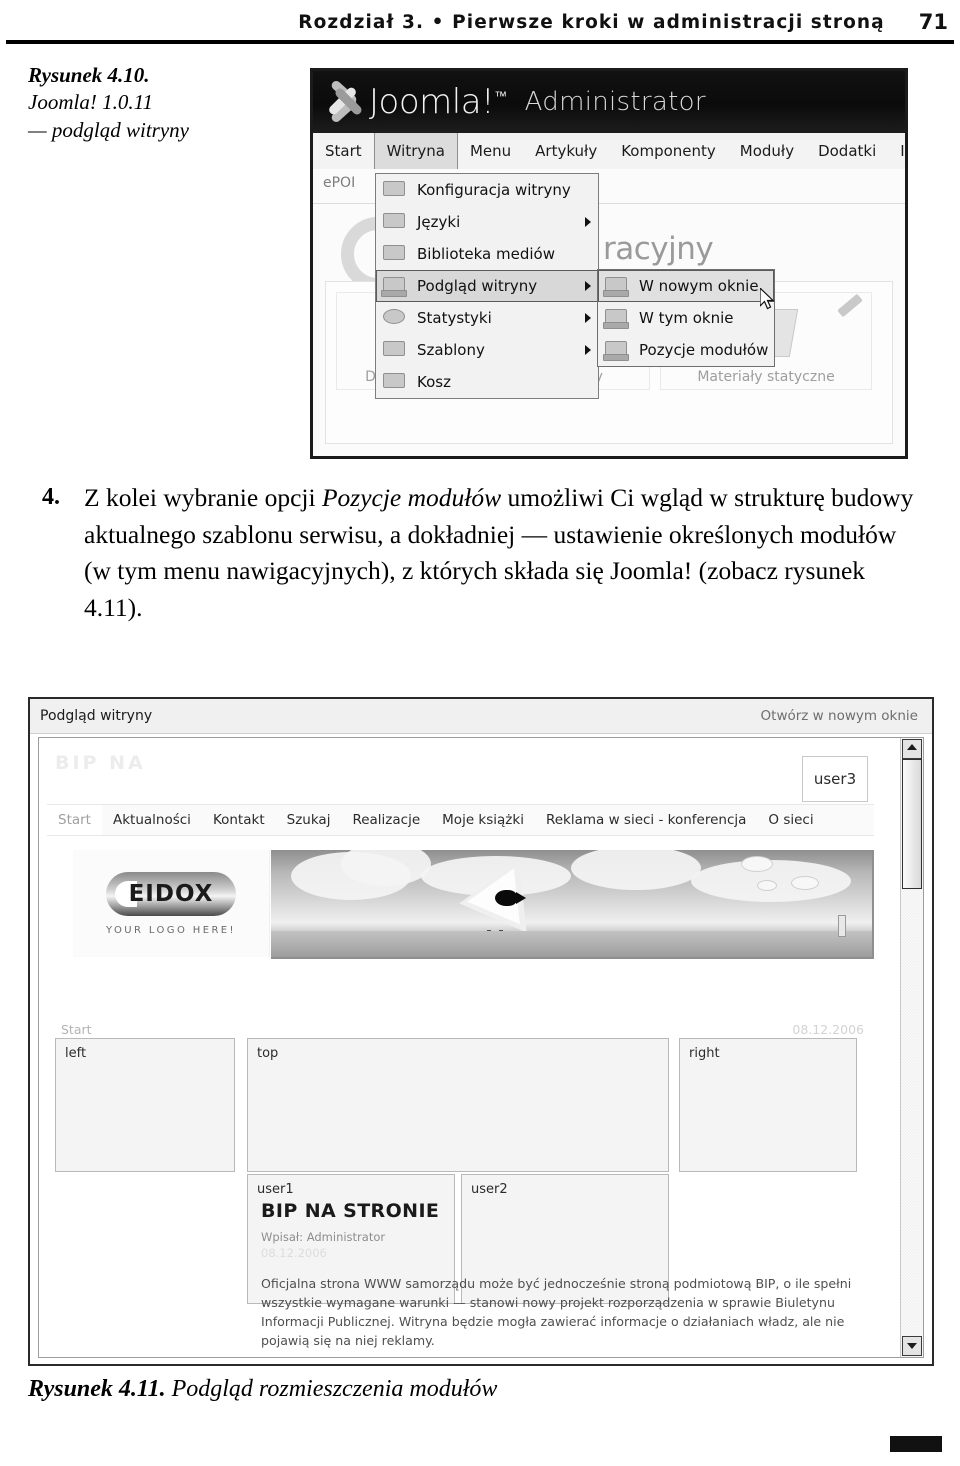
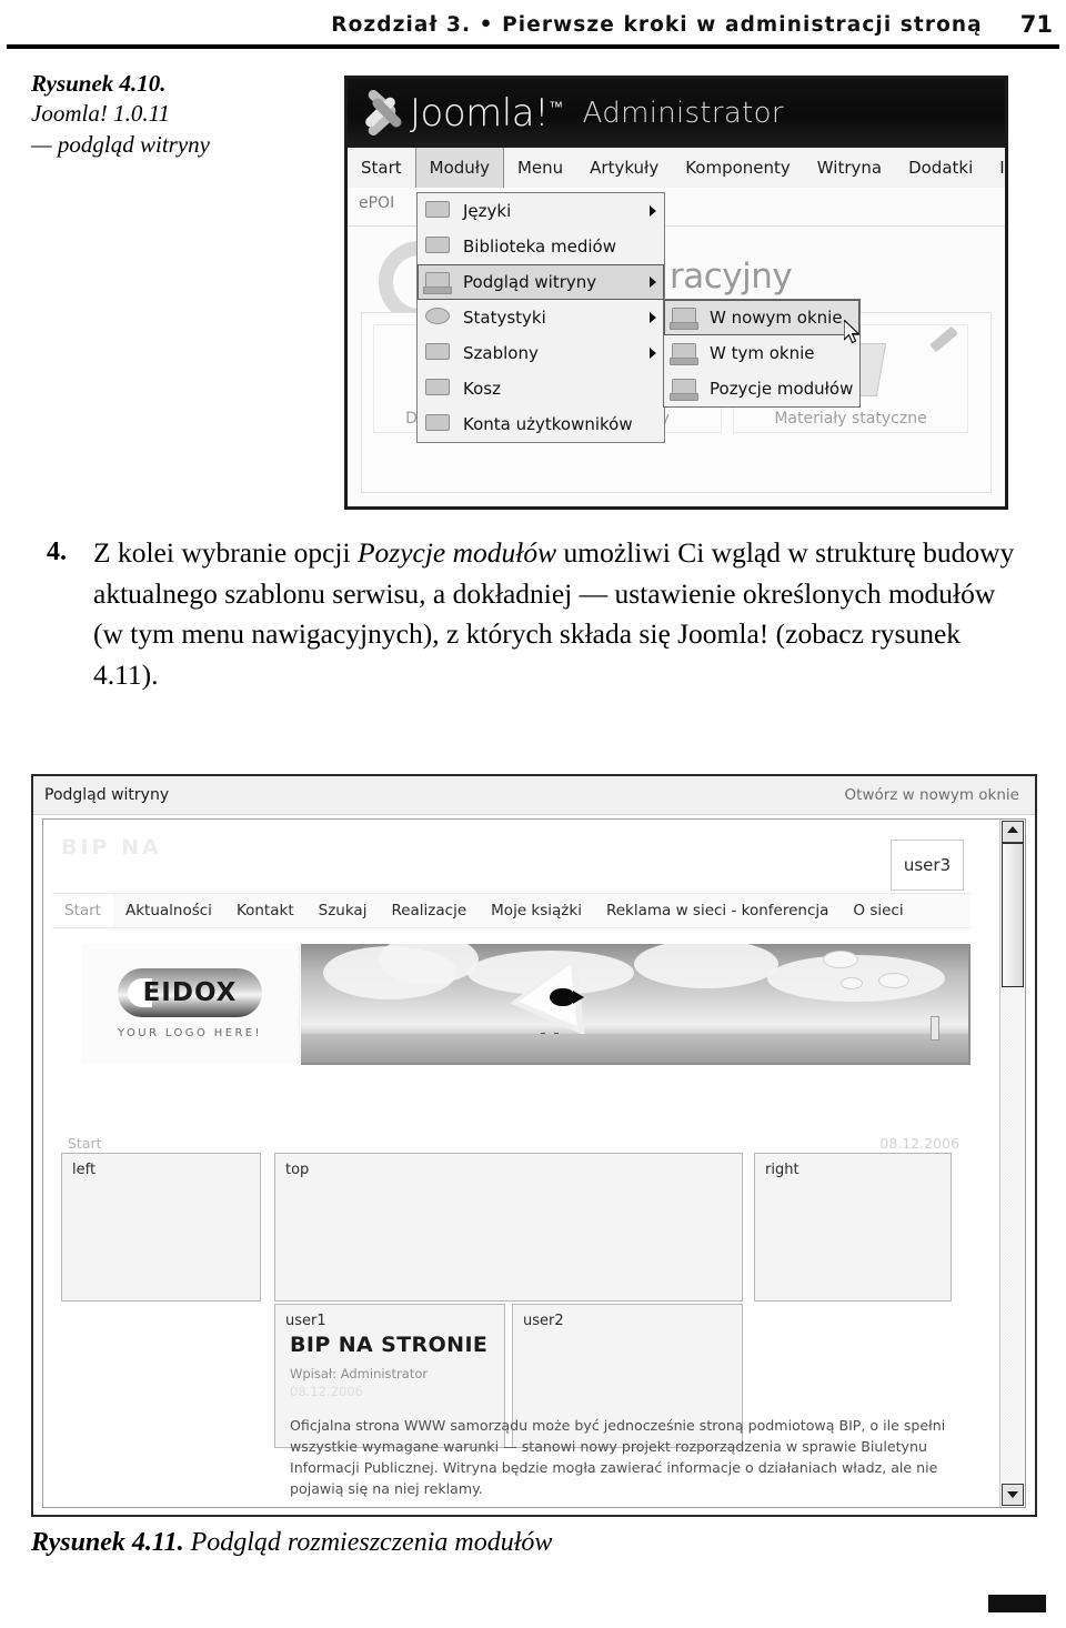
  Rozdział 3. • Pierwsze kroki w administracji stroną
  71
  Rysunek 4.10.
  Joomla! 1.0.11
  — podgląd witryny
  Joomla!™
  Administrator
  Start
- Witryna
+ Moduły
  Menu
  Artykuły
  Komponenty
- Moduły
+ Witryna
  Dodatki
  ePOI
  racyjny
  Materiały statyczne
- Konfiguracja witryny
  Języki
  Biblioteka mediów
  Podgląd witryny
  Statystyki
  Szablony
  Kosz
+ Konta użytkowników
  W nowym oknie
  W tym oknie
  Pozycje modułów
  4.
  Z kolei wybranie opcji Pozycje modułów umożliwi Ci wgląd w strukturę budowy aktualnego szablonu serwisu, a dokładniej — ustawienie określonych modułów (w tym menu nawigacyjnych), z których składa się Joomla! (zobacz rysunek 4.11).
  Podgląd witryny
  Otwórz w nowym oknie
  user3
  Start
  Aktualności
  Kontakt
  Szukaj
  Realizacje
  Moje książki
  Reklama w sieci - konferencja
  O sieci
  EIDOX
  YOUR LOGO HERE!
  Start
  08.12.2006
  left
  top
  right
  user1
  user2
  BIP NA STRONIE
  Wpisał: Administrator
  08.12.2006
  Oficjalna strona WWW samorządu może być jednocześnie stroną podmiotową BIP, o ile spełni wszystkie wymagane warunki — stanowi nowy projekt rozporządzenia w sprawie Biuletynu Informacji Publicznej. Witryna będzie mogła zawierać informacje o działaniach władz, ale nie pojawią się na niej reklamy.
  Rysunek 4.11. Podgląd rozmieszczenia modułów
